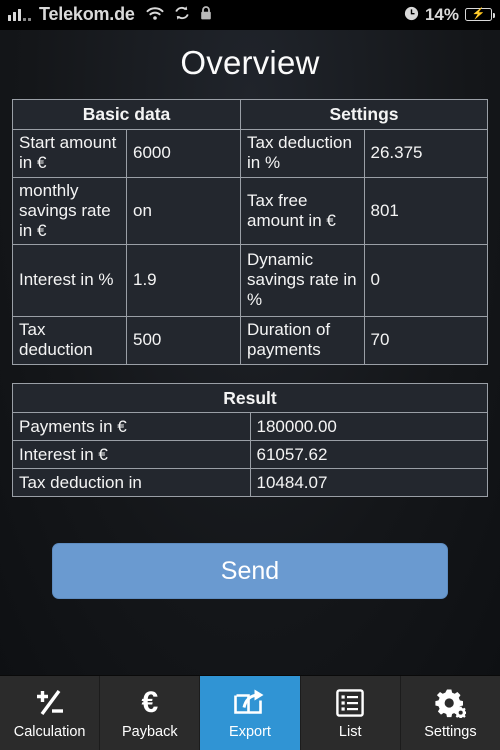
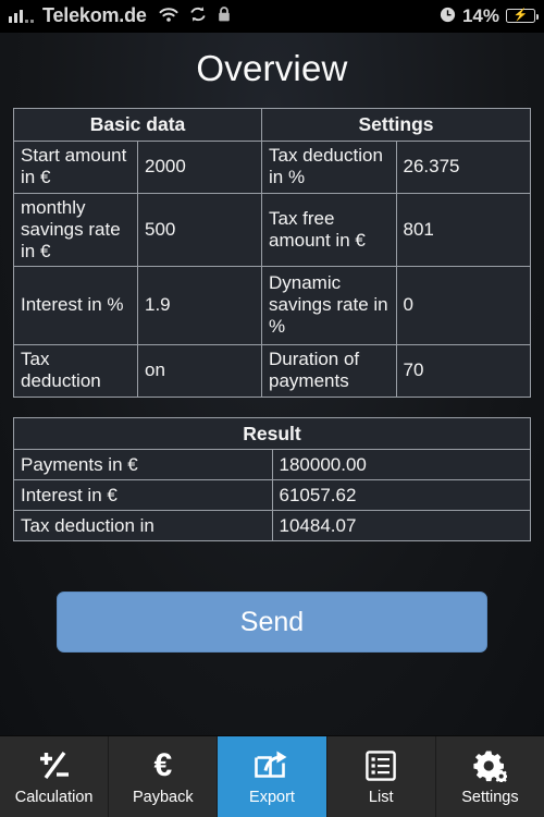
  Telekom.de
  14%
  ⚡
  Overview
  Basic data	Settings
- Start amount in €	6000	Tax deduction in %	26.375
+ Start amount in €	2000	Tax deduction in %	26.375
- monthly savings rate in €	on	Tax free amount in €	801
+ monthly savings rate in €	500	Tax free amount in €	801
  Interest in %	1.9	Dynamic savings rate in %	0
- Tax deduction	500	Duration of payments	70
+ Tax deduction	on	Duration of payments	70
  Result
  Payments in €	180000.00
  Interest in €	61057.62
  Tax deduction in	10484.07
  Send
  Calculation
  €
  Payback
  Export
  List
  Settings
